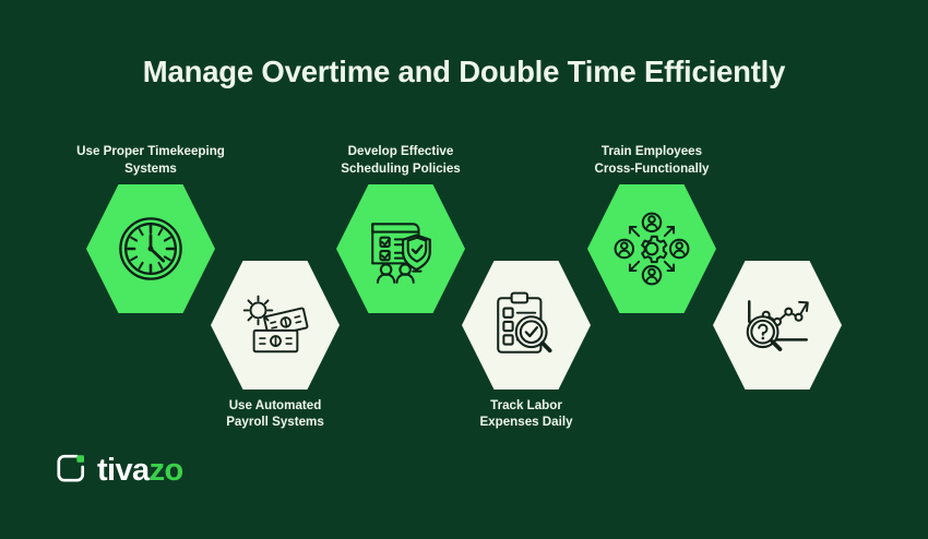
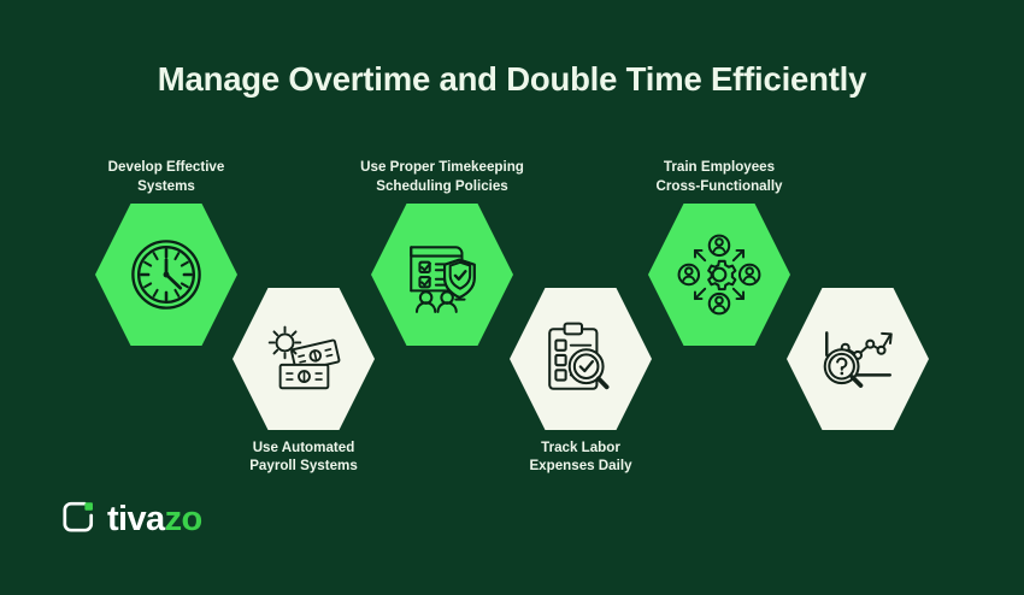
  Manage Overtime and Double Time Efficiently
- Use Proper Timekeeping
+ Develop Effective
  Systems
  Use Automated
  Payroll Systems
- Develop Effective
+ Use Proper Timekeeping
  Scheduling Policies
  Track Labor
  Expenses Daily
  Train Employees
  Cross-Functionally
  tivazo
